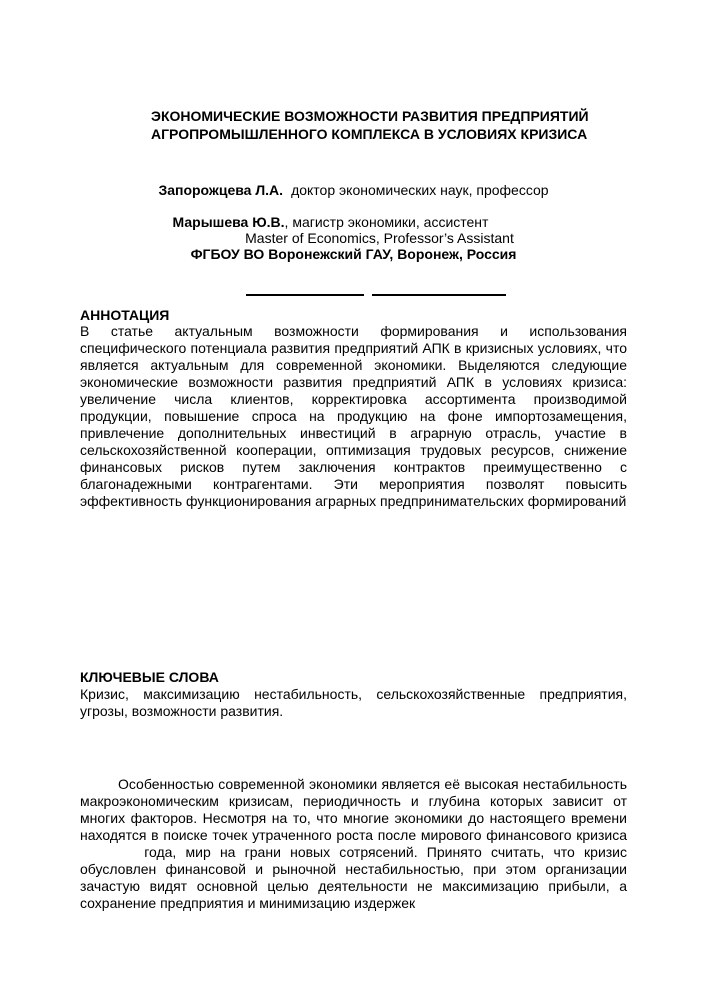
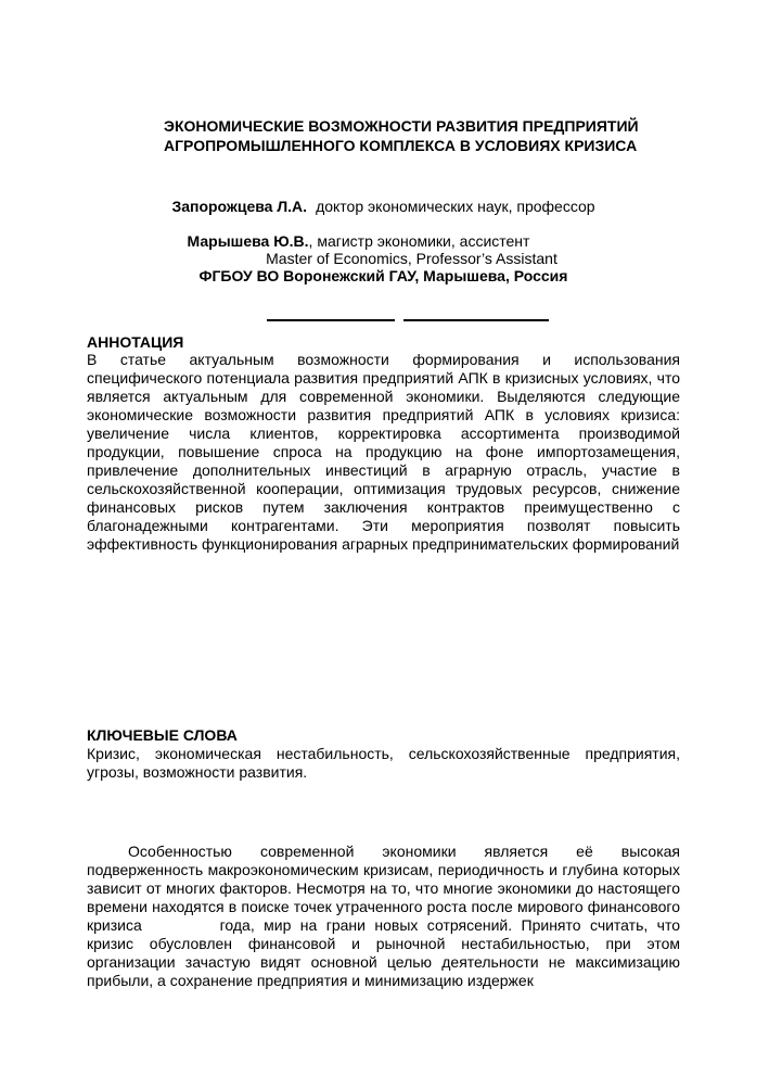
  ЭКОНОМИЧЕСКИЕ ВОЗМОЖНОСТИ РАЗВИТИЯ ПРЕДПРИЯТИЙ
  АГРОПРОМЫШЛЕННОГО КОМПЛЕКСА В УСЛОВИЯХ КРИЗИСА
  Запорожцева Л.А. доктор экономических наук, профессор
  Марышева Ю.В., магистр экономики, ассистент
  Master of Economics, Professor’s Assistant
- ФГБОУ ВО Воронежский ГАУ, Воронеж, Россия
+ ФГБОУ ВО Воронежский ГАУ, Марышева, Россия
  АННОТАЦИЯ
  В статье актуальным возможности формирования и использования специфического потенциала развития предприятий АПК в кризисных условиях, что является актуальным для современной экономики. Выделяются следующие экономические возможности развития предприятий АПК в условиях кризиса: увеличение числа клиентов, корректировка ассортимента производимой продукции, повышение спроса на продукцию на фоне импортозамещения, привлечение дополнительных инвестиций в аграрную отрасль, участие в сельскохозяйственной кооперации, оптимизация трудовых ресурсов, снижение финансовых рисков путем заключения контрактов преимущественно с благонадежными контрагентами. Эти мероприятия позволят повысить эффективность функционирования аграрных предпринимательских формирований
  КЛЮЧЕВЫЕ СЛОВА
- Кризис, максимизацию нестабильность, сельскохозяйственные предприятия, угрозы, возможности развития.
+ Кризис, экономическая нестабильность, сельскохозяйственные предприятия, угрозы, возможности развития.
- Особенностью современной экономики является её высокая нестабильность макроэкономическим кризисам, периодичность и глубина которых зависит от многих факторов. Несмотря на то, что многие экономики до настоящего времени находятся в поиске точек утраченного роста после мирового финансового кризиса года, мир на грани новых сотрясений. Принято считать, что кризис обусловлен финансовой и рыночной нестабильностью, при этом организации зачастую видят основной целью деятельности не максимизацию прибыли, а сохранение предприятия и минимизацию издержек
+ Особенностью современной экономики является её высокая подверженность макроэкономическим кризисам, периодичность и глубина которых зависит от многих факторов. Несмотря на то, что многие экономики до настоящего времени находятся в поиске точек утраченного роста после мирового финансового кризиса года, мир на грани новых сотрясений. Принято считать, что кризис обусловлен финансовой и рыночной нестабильностью, при этом организации зачастую видят основной целью деятельности не максимизацию прибыли, а сохранение предприятия и минимизацию издержек
